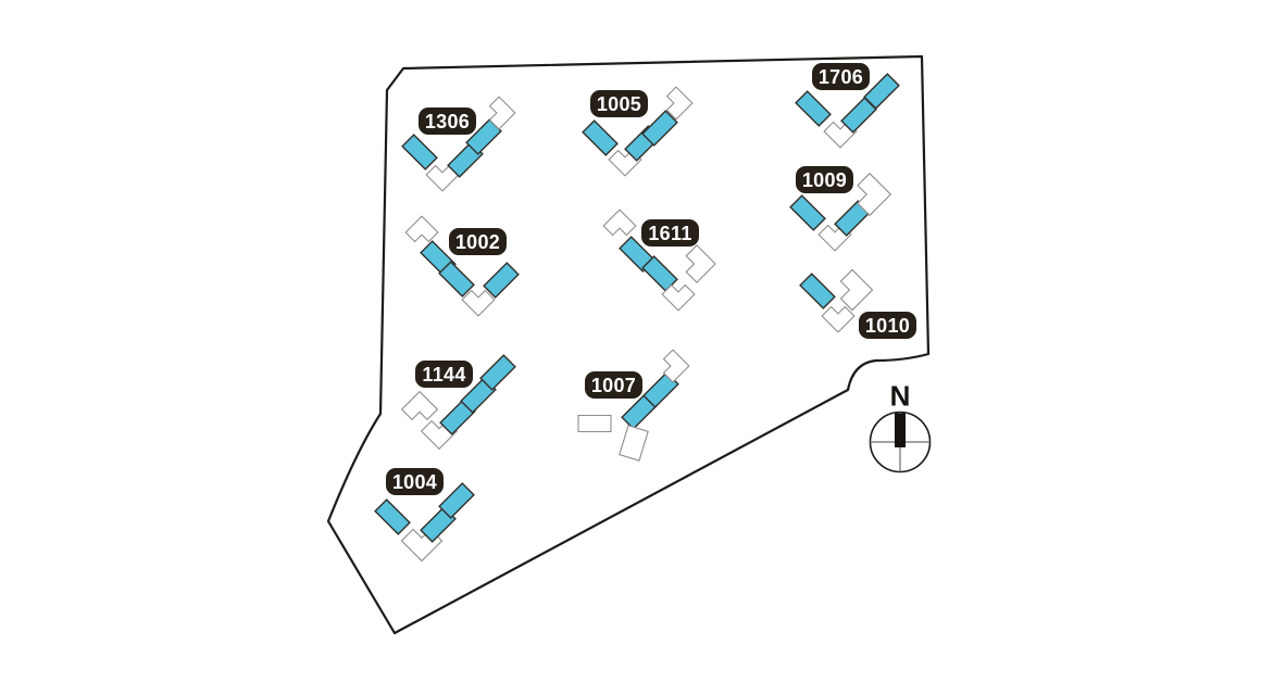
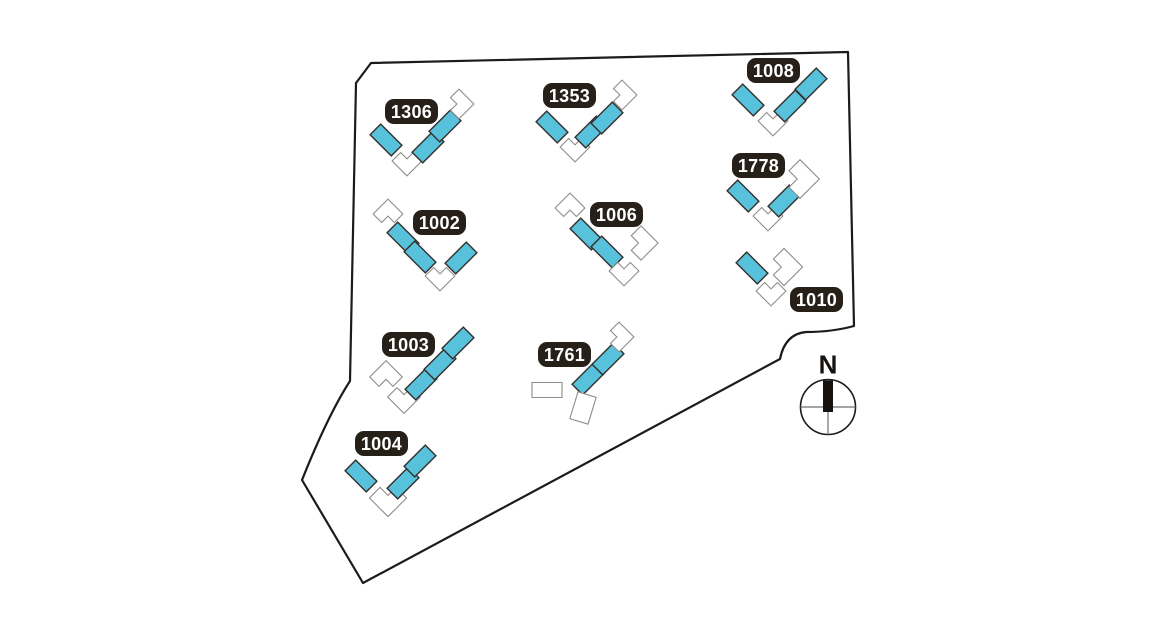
  1306
  1002
- 1144
+ 1003
  1004
- 1005
+ 1353
- 1611
+ 1006
- 1007
+ 1761
- 1706
+ 1008
- 1009
+ 1778
  1010
  N
